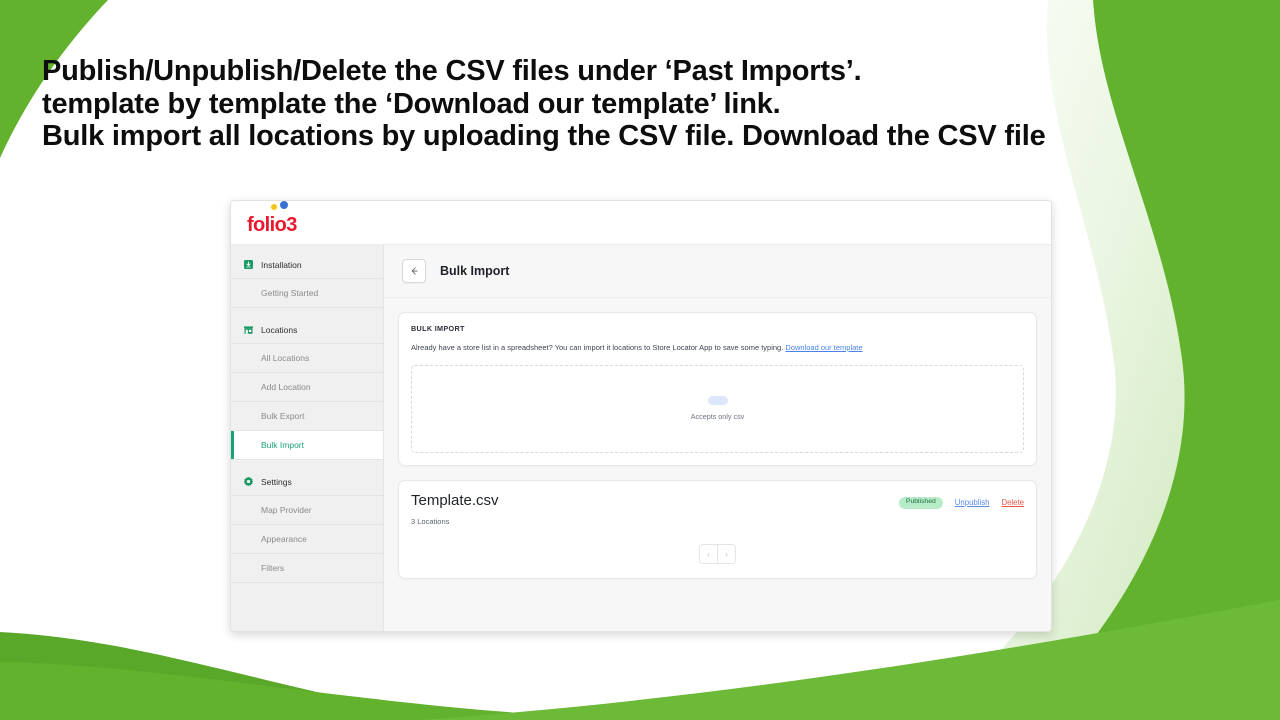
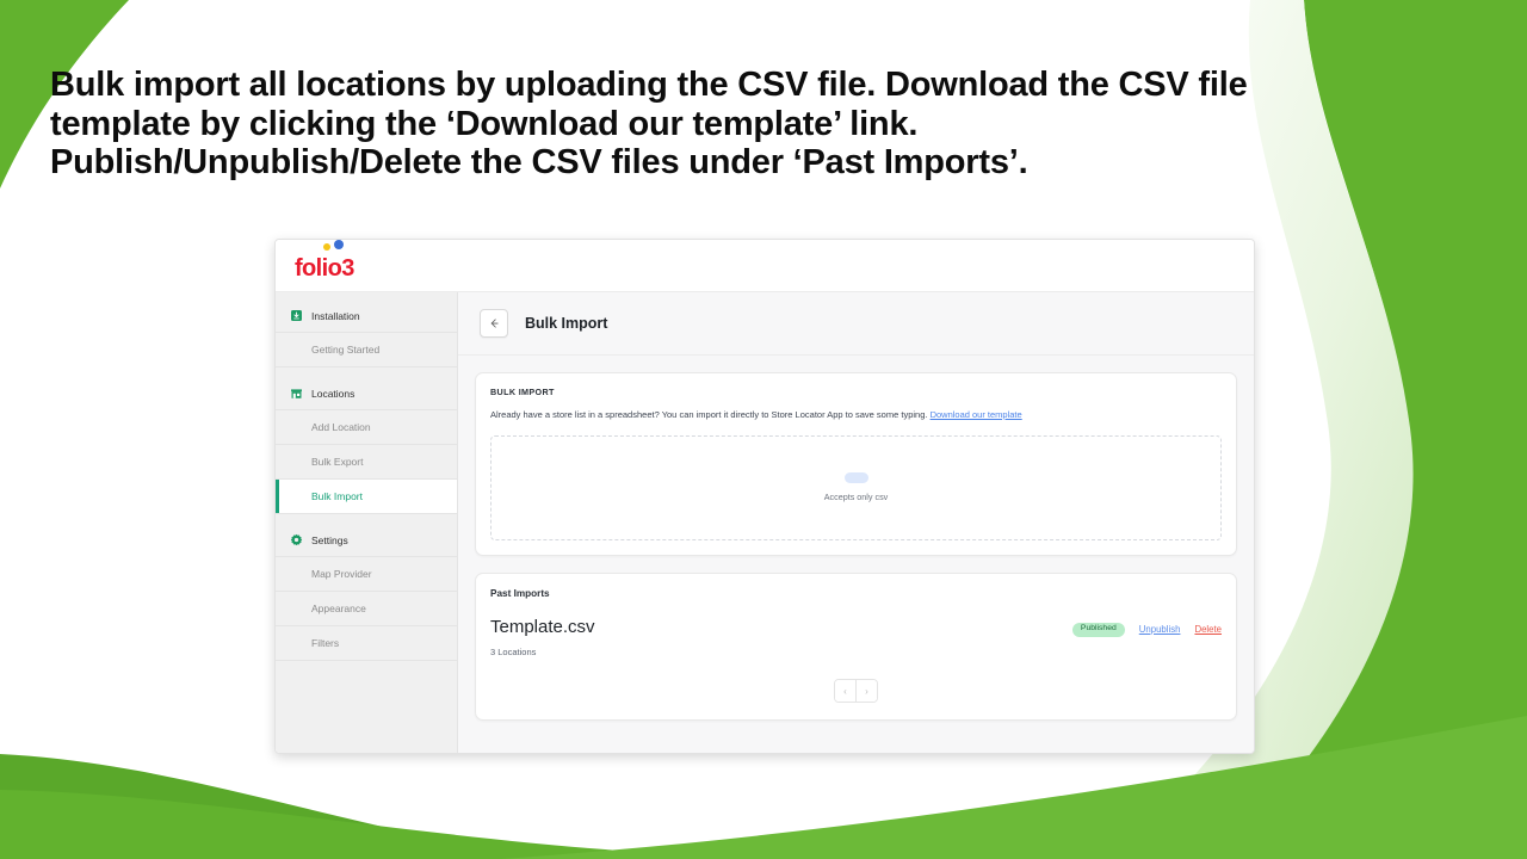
- Publish/Unpublish/Delete the CSV files under ‘Past Imports’.
+ Bulk import all locations by uploading the CSV file. Download the CSV file
- template by template the ‘Download our template’ link.
+ template by clicking the ‘Download our template’ link.
- Bulk import all locations by uploading the CSV file. Download the CSV file
+ Publish/Unpublish/Delete the CSV files under ‘Past Imports’.
  folio3
  Installation
  Getting Started
  Locations
- All Locations
  Add Location
  Bulk Export
  Bulk Import
  Settings
  Map Provider
  Appearance
  Filters
  Bulk Import
  BULK IMPORT
- Already have a store list in a spreadsheet? You can import it locations to Store Locator App to save some typing. Download our template
+ Already have a store list in a spreadsheet? You can import it directly to Store Locator App to save some typing. Download our template
  Accepts only csv
+ Past Imports
  Template.csv
  3 Locations
  Unpublish
  Delete
  ‹
  ›
